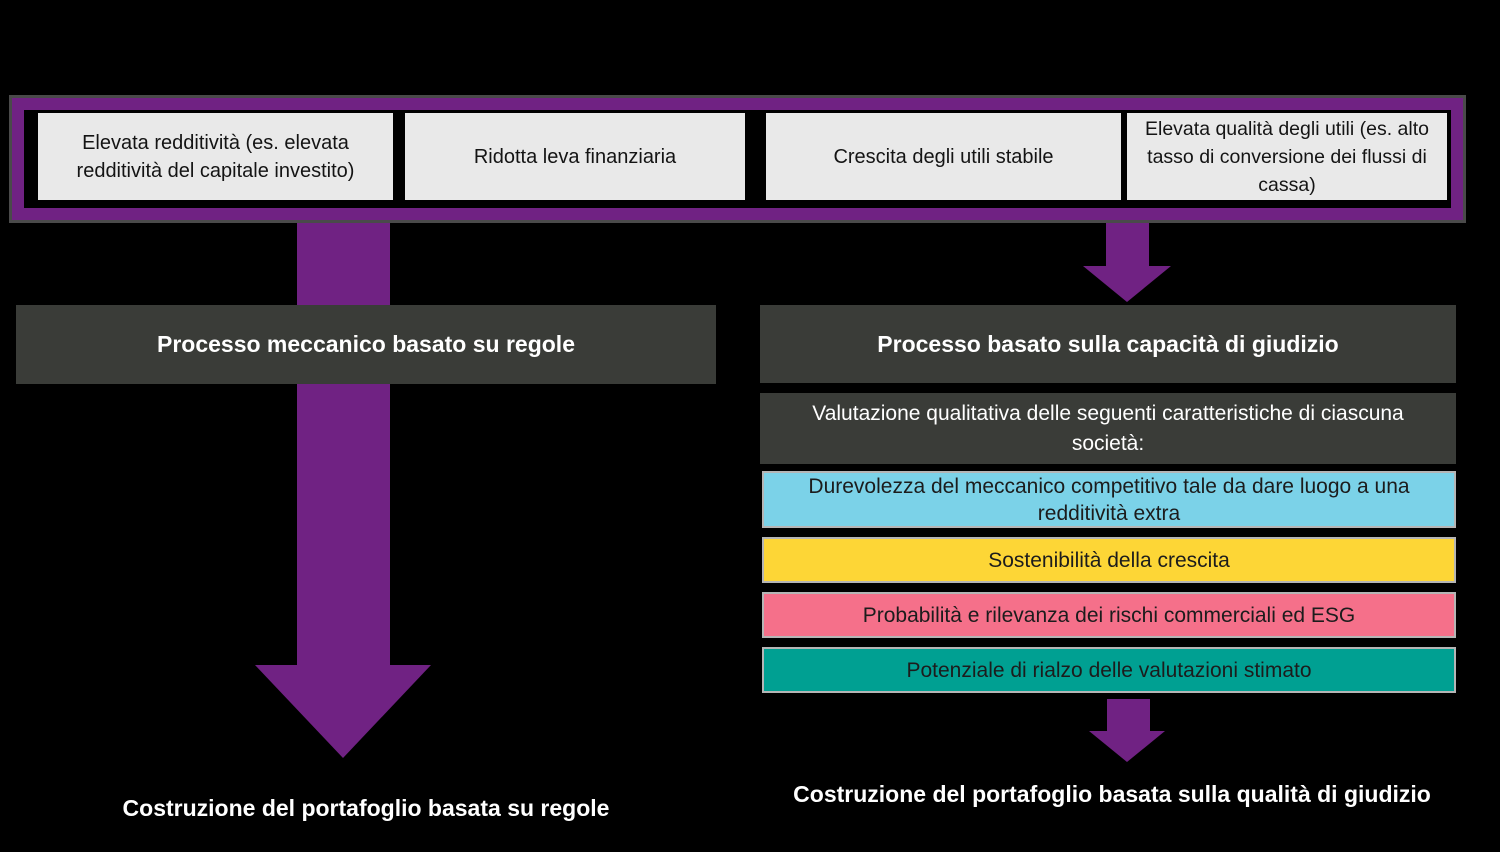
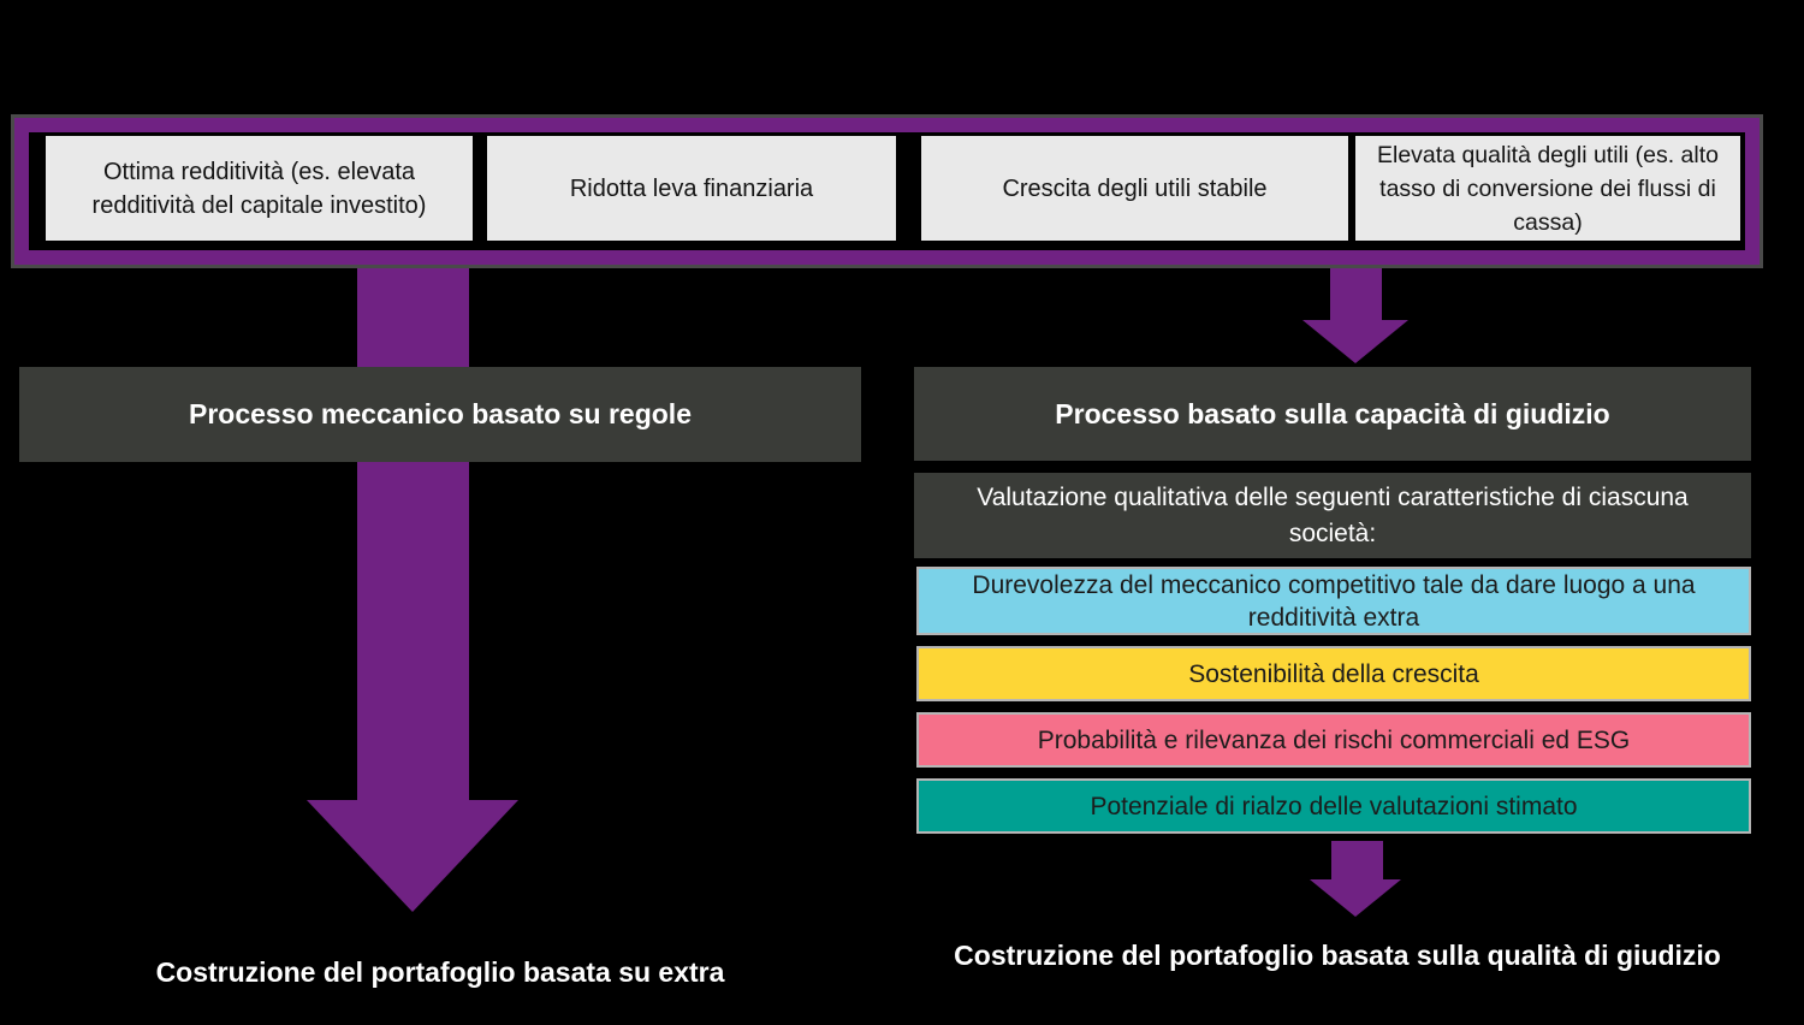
- Elevata redditività (es. elevata redditività del capitale investito)
+ Ottima redditività (es. elevata redditività del capitale investito)
  Ridotta leva finanziaria
  Crescita degli utili stabile
  Elevata qualità degli utili (es. alto tasso di conversione dei flussi di cassa)
  Processo meccanico basato su regole
  Processo basato sulla capacità di giudizio
  Valutazione qualitativa delle seguenti caratteristiche di ciascuna società:
  Durevolezza del meccanico competitivo tale da dare luogo a una redditività extra
  Sostenibilità della crescita
  Probabilità e rilevanza dei rischi commerciali ed ESG
  Potenziale di rialzo delle valutazioni stimato
- Costruzione del portafoglio basata su regole
+ Costruzione del portafoglio basata su extra
  Costruzione del portafoglio basata sulla qualità di giudizio
